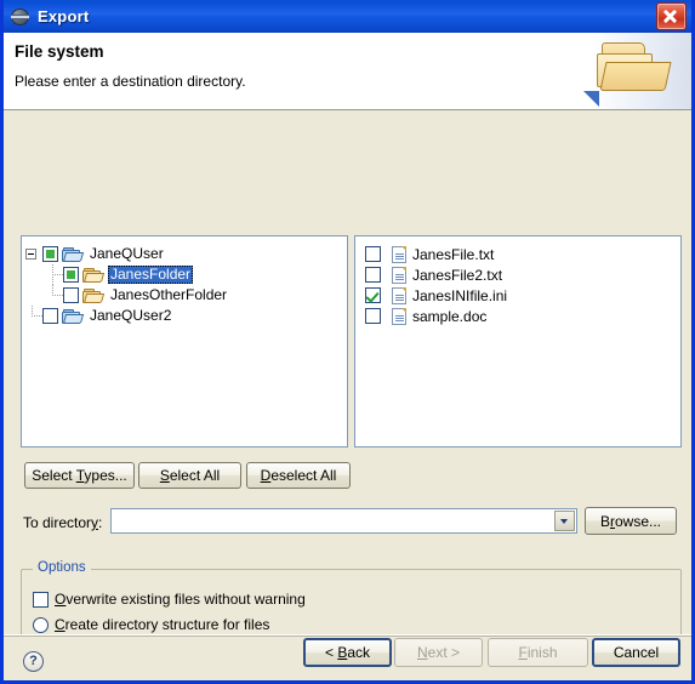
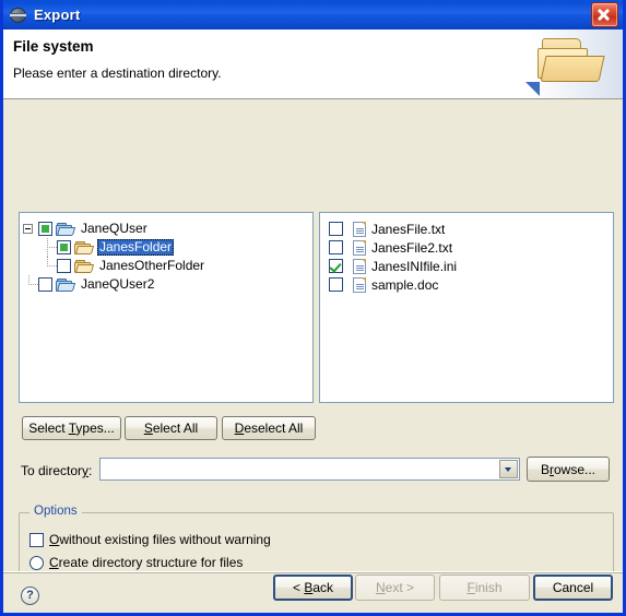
  Export
  File system
  Please enter a destination directory.
  JaneQUser
  JanesFolder
  JanesOtherFolder
  JaneQUser2
  JanesFile.txt
  JanesFile2.txt
  JanesINIfile.ini
  sample.doc
  Select Types...
  Select All
  Deselect All
  To directory:
  Browse...
  Options
- Overwrite existing files without warning
+ Owithout existing files without warning
  Create directory structure for files
  ?
  < Back
  Next >
  Finish
  Cancel
